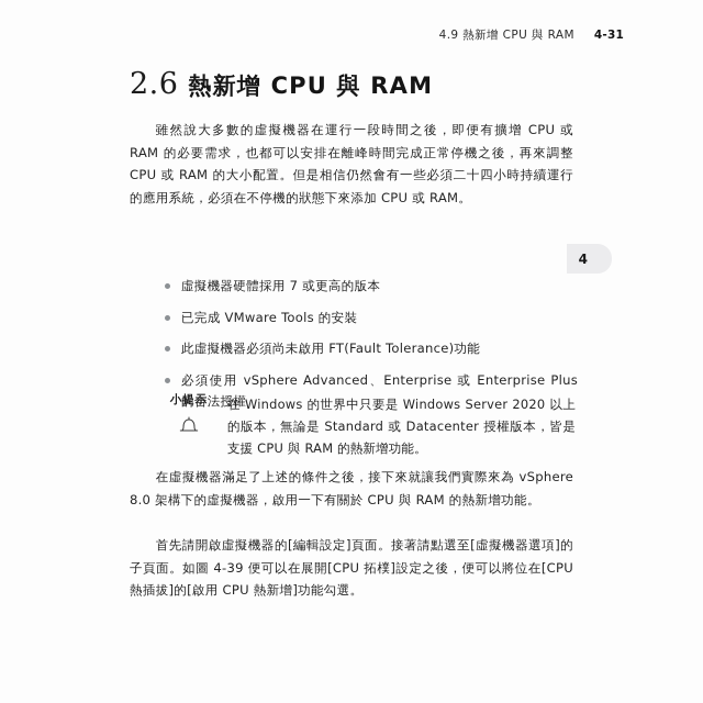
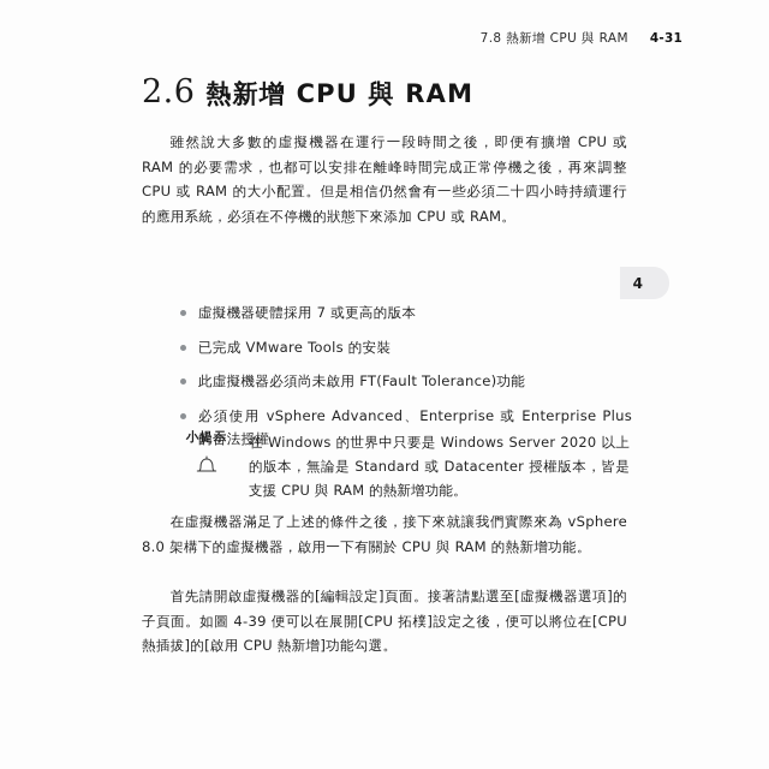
- 4.9 熱新增 CPU 與 RAM
+ 7.8 熱新增 CPU 與 RAM
  4-31
  4
  2.6
  熱新增 CPU 與 RAM
  雖然說大多數的虛擬機器在運行一段時間之後，即便有擴增 CPU 或 RAM 的必要需求，也都可以安排在離峰時間完成正常停機之後，再來調整 CPU 或 RAM 的大小配置。但是相信仍然會有一些必須二十四小時持續運行的應用系統，必須在不停機的狀態下來添加 CPU 或 RAM。
  虛擬機器硬體採用 7 或更高的版本
  已完成 VMware Tools 的安裝
  此虛擬機器必須尚未啟用 FT(Fault Tolerance)功能
  必須使用 vSphere Advanced、Enterprise 或 Enterprise Plus 的合法授權
  小提示
  在 Windows 的世界中只要是 Windows Server 2020 以上的版本，無論是 Standard 或 Datacenter 授權版本，皆是支援 CPU 與 RAM 的熱新增功能。
  在虛擬機器滿足了上述的條件之後，接下來就讓我們實際來為 vSphere 8.0 架構下的虛擬機器，啟用一下有關於 CPU 與 RAM 的熱新增功能。
  首先請開啟虛擬機器的[編輯設定]頁面。接著請點選至[虛擬機器選項]的子頁面。如圖 4-39 便可以在展開[CPU 拓樸]設定之後，便可以將位在[CPU 熱插拔]的[啟用 CPU 熱新增]功能勾選。
